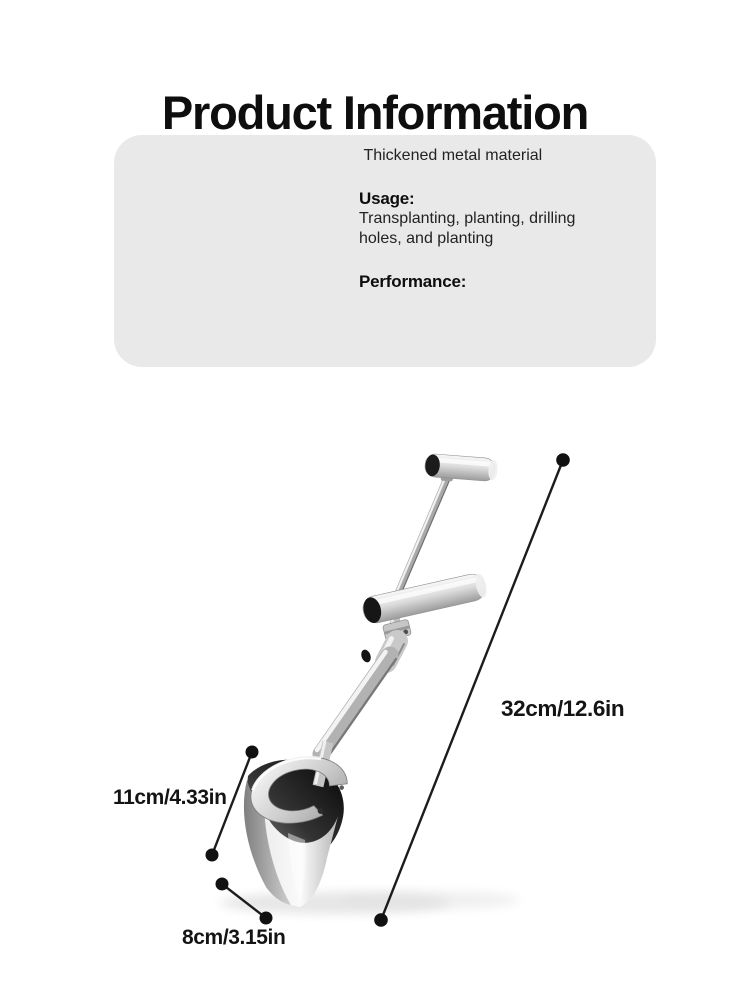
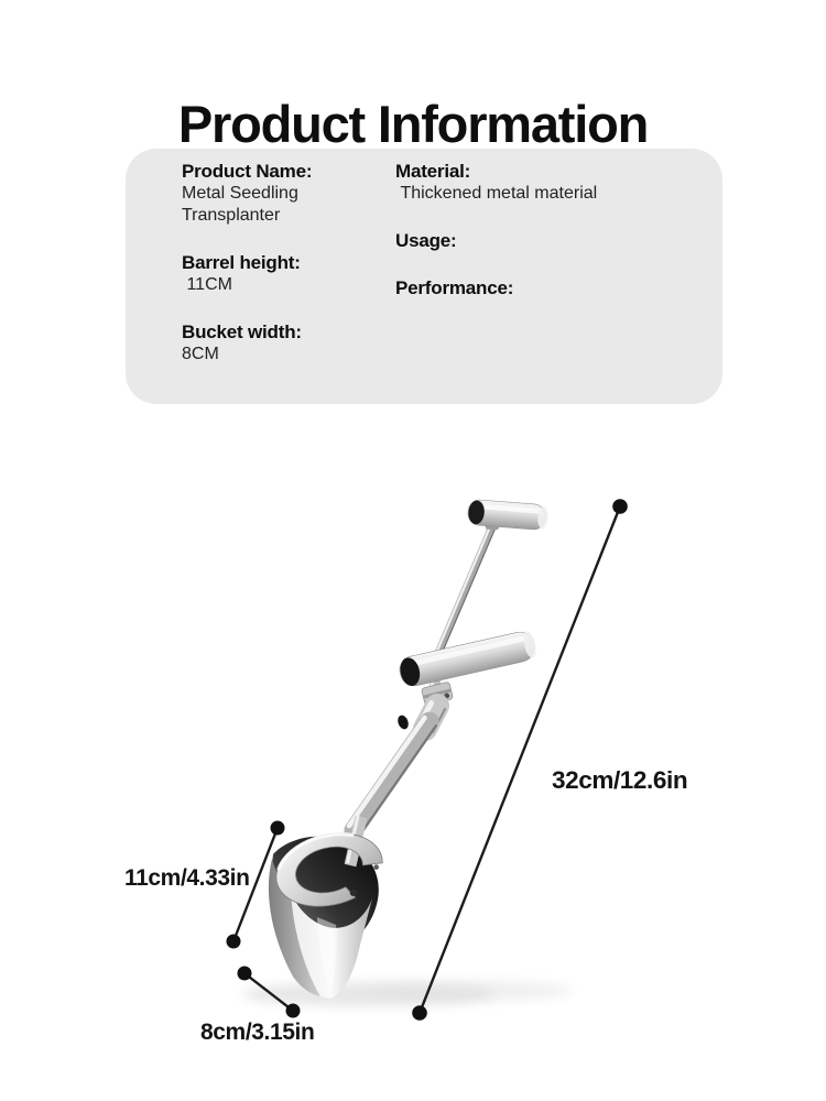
  Product Information
+ Product Name:
+ Metal Seedling
+ Transplanter
+ Barrel height:
+ 11CM
+ Bucket width:
+ 8CM
+ Material:
  Thickened metal material
  Usage:
- Transplanting, planting, drilling
- holes, and planting
  Performance:
  32cm/12.6in
  11cm/4.33in
  8cm/3.15in
